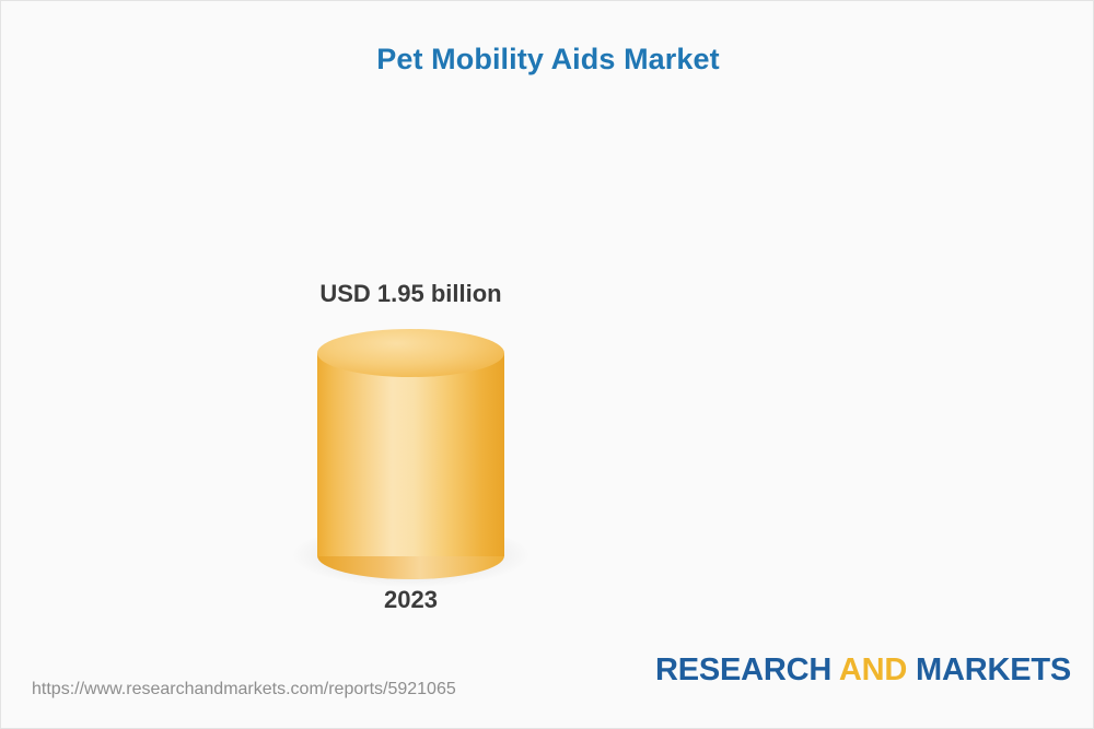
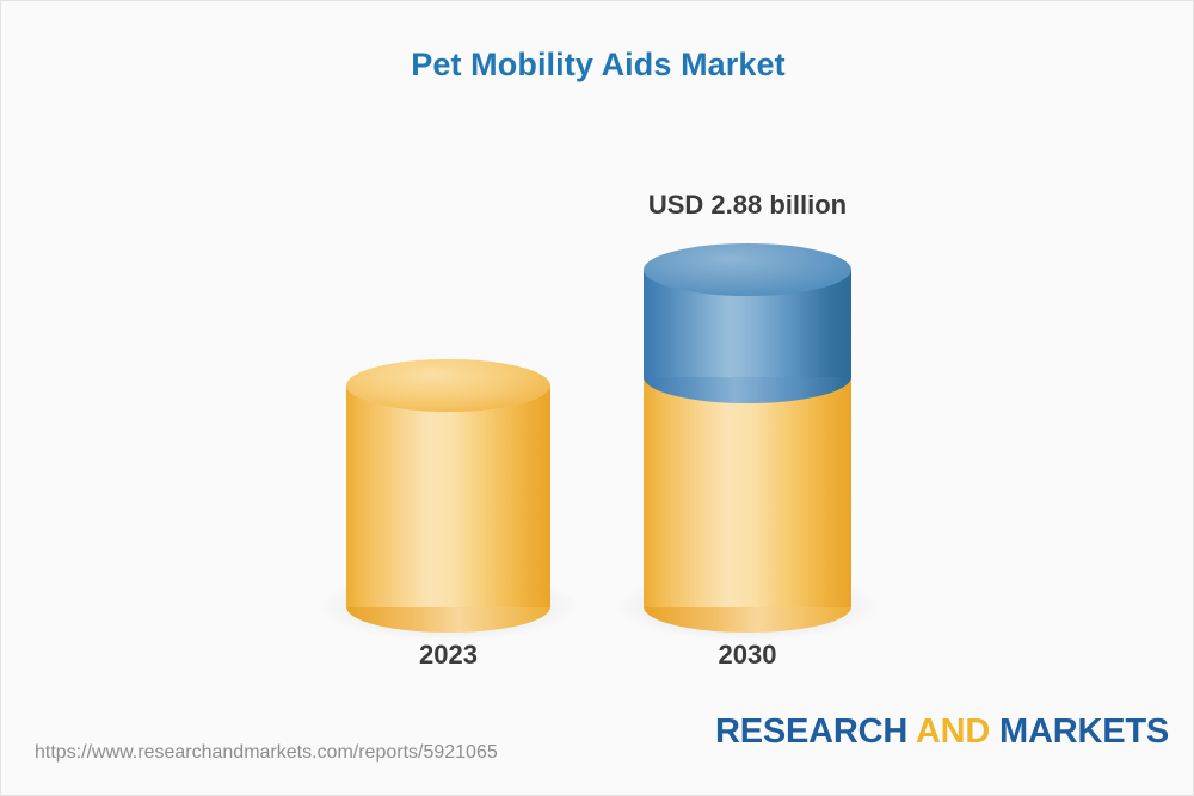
  Pet Mobility Aids Market
- USD 1.95 billion
  2023
+ USD 2.88 billion
+ 2030
  https://www.researchandmarkets.com/reports/5921065
  RESEARCH AND MARKETS
